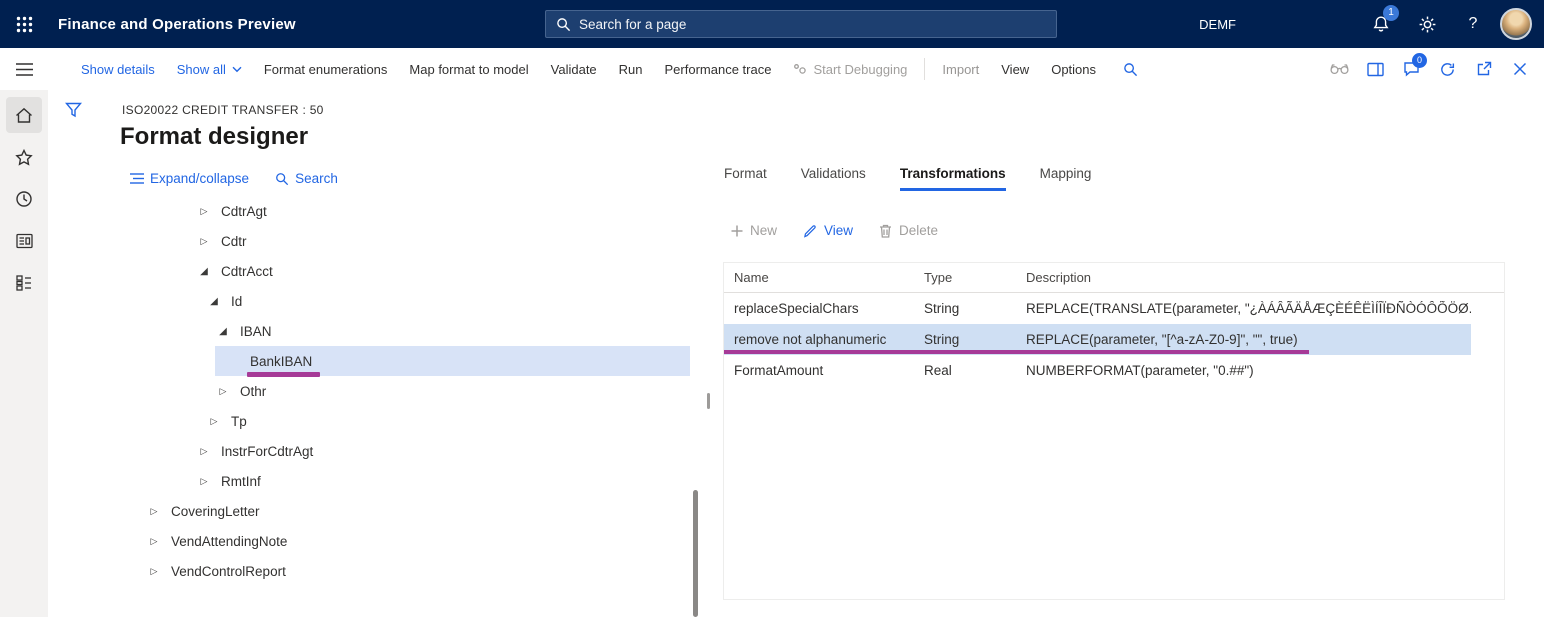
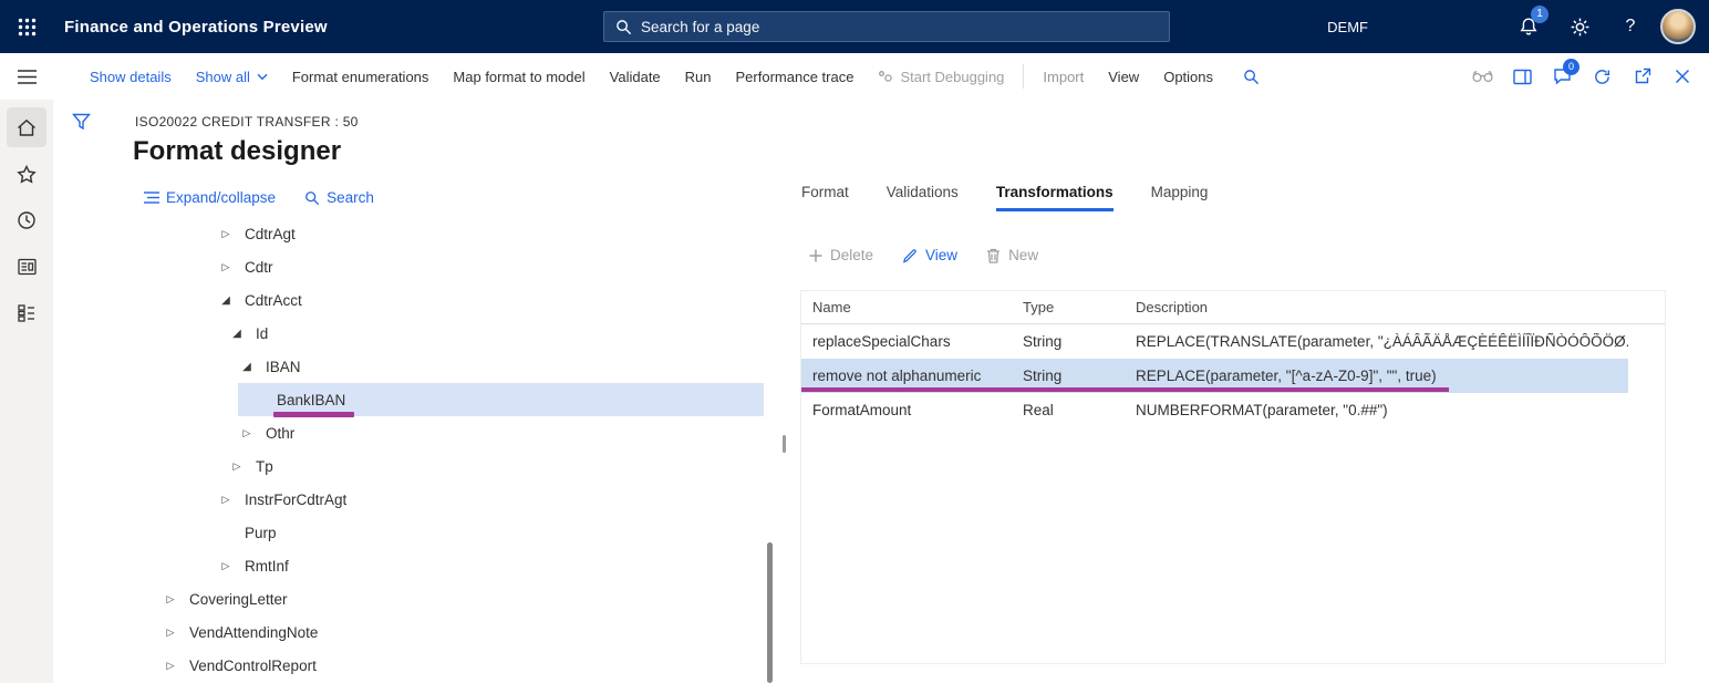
  Finance and Operations Preview
  Search for a page
  DEMF
  1
  ?
  Show details
  Show all
  Format enumerations
  Map format to model
  Validate
  Run
  Performance trace
  Start Debugging
  Import
  View
  Options
  0
  ISO20022 CREDIT TRANSFER : 50
  Format designer
  Expand/collapse
  Search
  CdtrAgt
  Cdtr
  CdtrAcct
  Id
  IBAN
  BankIBAN
  Othr
  Tp
  InstrForCdtrAgt
+ Purp
  RmtInf
  CoveringLetter
  VendAttendingNote
  VendControlReport
  Format
  Validations
  Transformations
  Mapping
- New
+ Delete
  View
- Delete
+ New
  Name
  Type
  Description
  replaceSpecialChars
  String
  REPLACE(TRANSLATE(parameter, "¿ÀÁÂÃÄÅÆÇÈÉÊËÌÍÎÏÐÑÒÓÔÕÖØ.
  remove not alphanumeric
  String
  REPLACE(parameter, "[^a-zA-Z0-9]", "", true)
  FormatAmount
  Real
  NUMBERFORMAT(parameter, "0.##")
